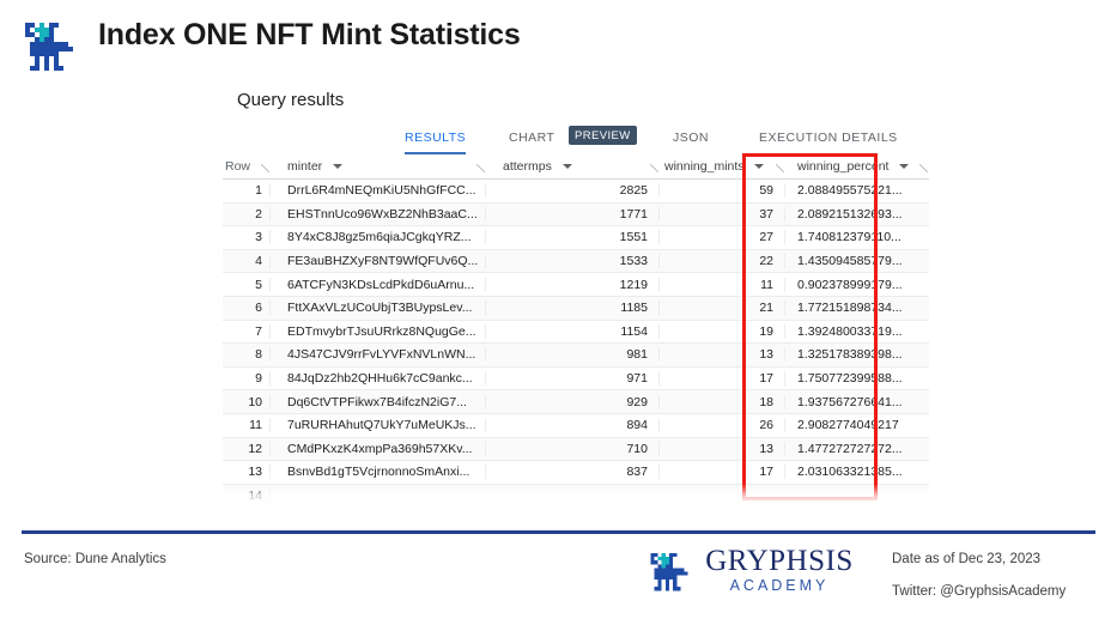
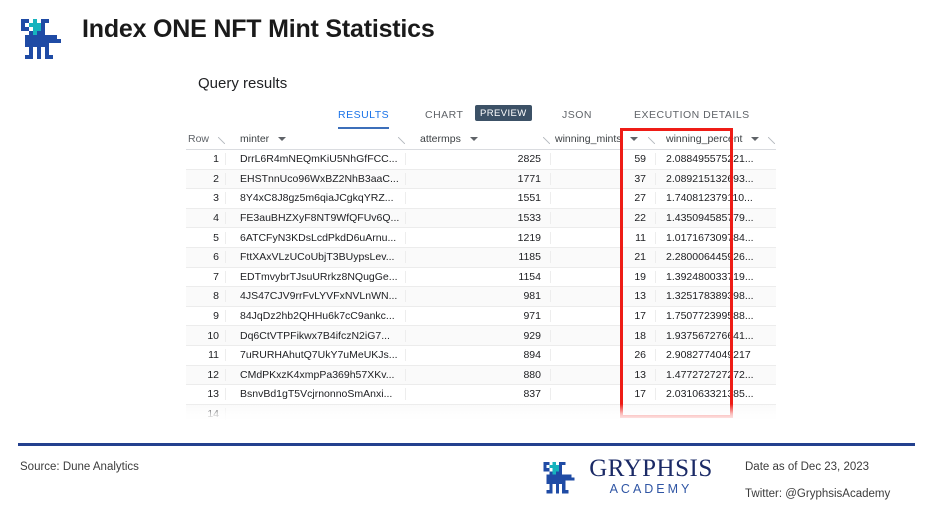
  Index ONE NFT Mint Statistics
  Query results
  RESULTS
  CHART
  PREVIEW
  JSON
  EXECUTION DETAILS
  Row
  minter
  attermps
  winning_mints
  winning_percent
  1
  DrrL6R4mNEQmKiU5NhGfFCC...
  2825
  59
  2.088495575221...
  2
  EHSTnnUco96WxBZ2NhB3aaC...
  1771
  37
  2.089215132693...
  3
  8Y4xC8J8gz5m6qiaJCgkqYRZ...
  1551
  27
  1.740812379110...
  4
  FE3auBHZXyF8NT9WfQFUv6Q...
  1533
  22
  1.435094585779...
  5
  6ATCFyN3KDsLcdPkdD6uArnu...
  1219
  11
- 0.902378999179...
+ 1.017167309784...
  6
  FttXAxVLzUCoUbjT3BUypsLev...
  1185
  21
- 1.772151898734...
+ 2.280006445926...
  7
  EDTmvybrTJsuURrkz8NQugGe...
  1154
  19
  1.392480033719...
  8
  4JS47CJV9rrFvLYVFxNVLnWN...
  981
  13
  1.325178389398...
  9
  84JqDz2hb2QHHu6k7cC9ankc...
  971
  17
  1.750772399588...
  10
  Dq6CtVTPFikwx7B4ifczN2iG7...
  929
  18
  1.937567276641...
  11
  7uRURHAhutQ7UkY7uMeUKJs...
  894
  26
  2.9082774049217
  12
  CMdPKxzK4xmpPa369h57XKv...
- 710
+ 880
  13
  1.477272727272...
  13
  BsnvBd1gT5VcjrnonnoSmAnxi...
  837
  17
  2.031063321385...
  Source: Dune Analytics
  GRYPHSIS
  ACADEMY
  Date as of Dec 23, 2023
  Twitter: @GryphsisAcademy
